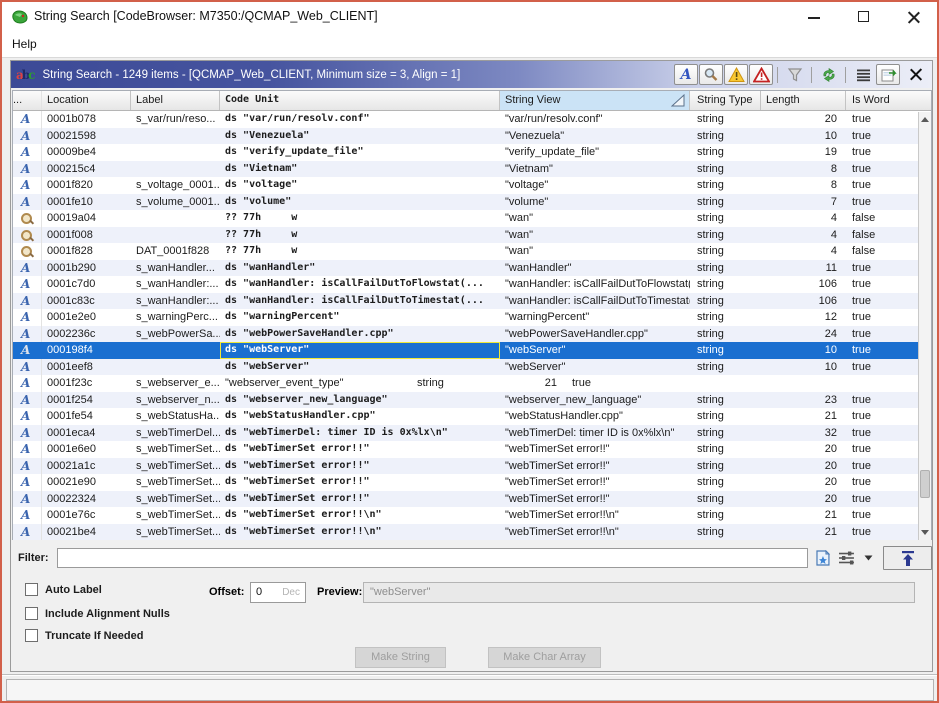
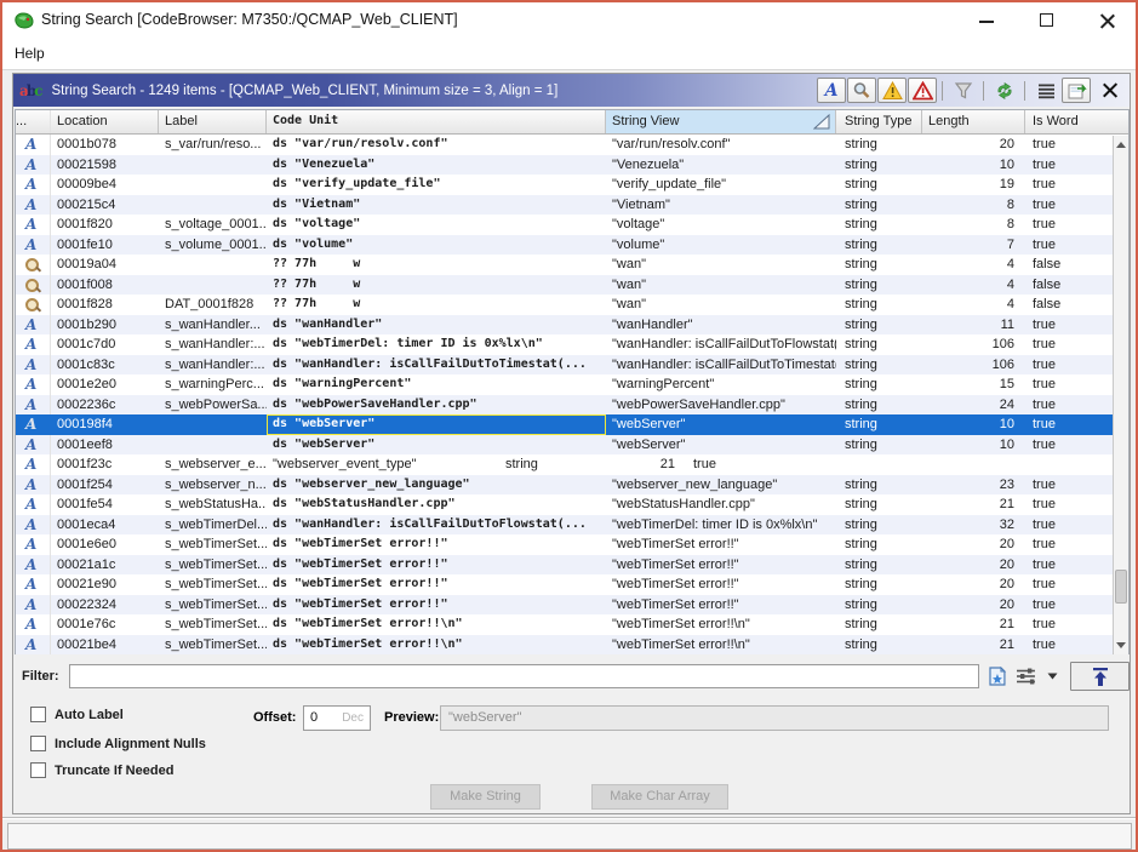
  String Search [CodeBrowser: M7350:/QCMAP_Web_CLIENT]
  Help
  abc
  String Search - 1249 items - [QCMAP_Web_CLIENT, Minimum size = 3, Align = 1]
  A
  ...
  Location
  Label
  Code Unit
  String View
  String Type
  Length
  Is Word
  0001b078
  s_var/run/reso...
  ds "var/run/resolv.conf"
  "var/run/resolv.conf"
  string
  20
  true
  00021598
  ds "Venezuela"
  "Venezuela"
  string
  10
  true
  00009be4
  ds "verify_update_file"
  "verify_update_file"
  string
  19
  true
  000215c4
  ds "Vietnam"
  "Vietnam"
  string
  8
  true
  0001f820
  s_voltage_0001..
  ds "voltage"
  "voltage"
  string
  8
  true
  0001fe10
  s_volume_0001..
  ds "volume"
  "volume"
  string
  7
  true
  00019a04
  ?? 77h w
  "wan"
  string
  4
  false
  0001f008
  ?? 77h w
  "wan"
  string
  4
  false
  0001f828
  DAT_0001f828
  ?? 77h w
  "wan"
  string
  4
  false
  0001b290
  s_wanHandler...
  ds "wanHandler"
  "wanHandler"
  string
  11
  true
  0001c7d0
  s_wanHandler:...
- ds "wanHandler: isCallFailDutToFlowstat(...
+ ds "webTimerDel: timer ID is 0x%lx\n"
  "wanHandler: isCallFailDutToFlowstat(
  string
  106
  true
  0001c83c
  s_wanHandler:...
  ds "wanHandler: isCallFailDutToTimestat(...
  "wanHandler: isCallFailDutToTimestat
  string
  106
  true
  0001e2e0
  s_warningPerc...
  ds "warningPercent"
  "warningPercent"
  string
- 12
+ 15
  true
  0002236c
  s_webPowerSa..
  ds "webPowerSaveHandler.cpp"
  "webPowerSaveHandler.cpp"
  string
  24
  true
  000198f4
  ds "webServer"
  "webServer"
  string
  10
  true
  0001eef8
  ds "webServer"
  "webServer"
  string
  10
  true
  0001f23c
  s_webserver_e...
  "webserver_event_type"
  string
  21
  true
  0001f254
  s_webserver_n...
  ds "webserver_new_language"
  "webserver_new_language"
  string
  23
  true
  0001fe54
  s_webStatusHa..
  ds "webStatusHandler.cpp"
  "webStatusHandler.cpp"
  string
  21
  true
  0001eca4
  s_webTimerDel...
- ds "webTimerDel: timer ID is 0x%lx\n"
+ ds "wanHandler: isCallFailDutToFlowstat(...
  "webTimerDel: timer ID is 0x%lx\n"
  string
  32
  true
  0001e6e0
  s_webTimerSet...
  ds "webTimerSet error!!"
  "webTimerSet error!!"
  string
  20
  true
  00021a1c
  s_webTimerSet...
  ds "webTimerSet error!!"
  "webTimerSet error!!"
  string
  20
  true
  00021e90
  s_webTimerSet...
  ds "webTimerSet error!!"
  "webTimerSet error!!"
  string
  20
  true
  00022324
  s_webTimerSet...
  ds "webTimerSet error!!"
  "webTimerSet error!!"
  string
  20
  true
  0001e76c
  s_webTimerSet...
  ds "webTimerSet error!!\n"
  "webTimerSet error!!\n"
  string
  21
  true
  00021be4
  s_webTimerSet...
  ds "webTimerSet error!!\n"
  "webTimerSet error!!\n"
  string
  21
  true
  Filter:
  Auto Label
  Include Alignment Nulls
  Truncate If Needed
  Offset:
  0
  Dec
  Preview:
  "webServer"
  Make String
  Make Char Array
